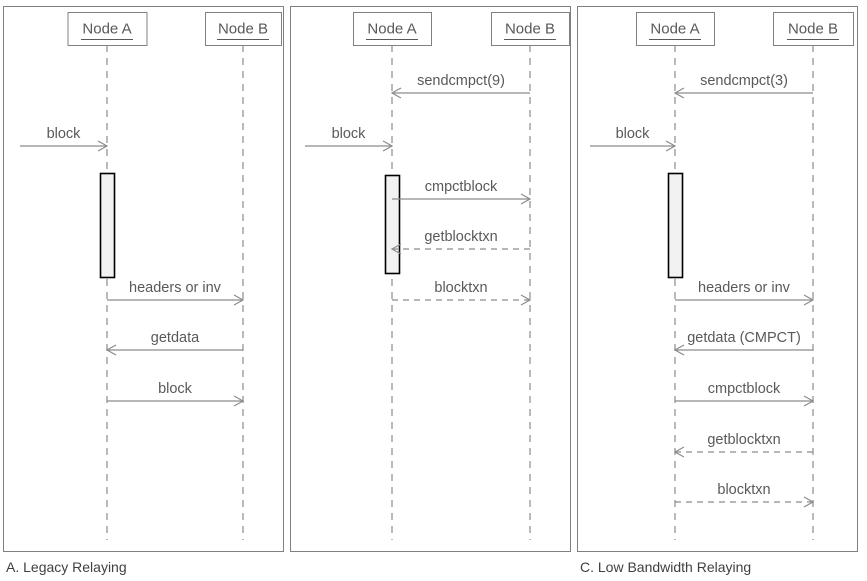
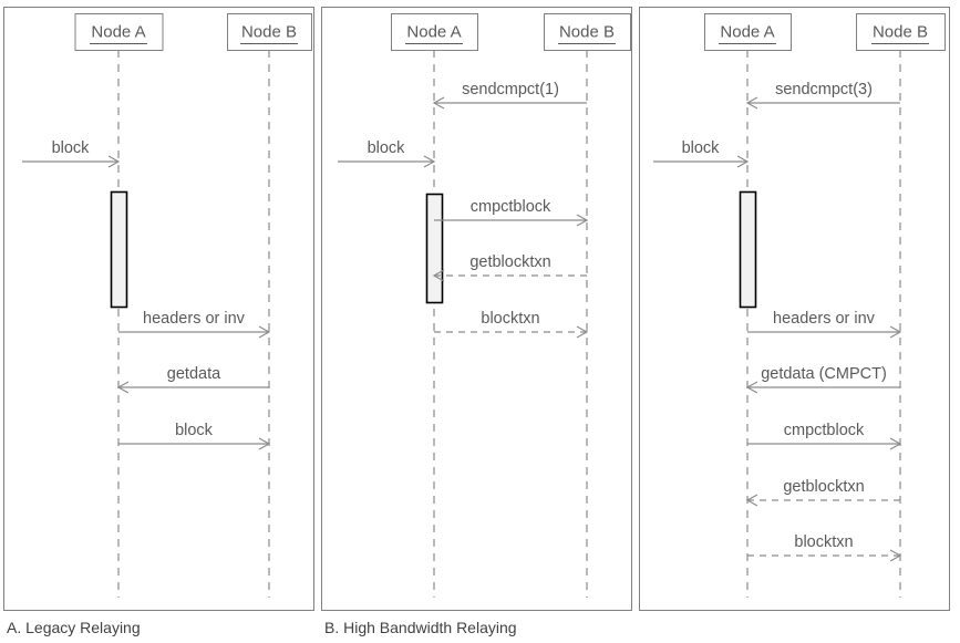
  Node A
  Node B
  block
  headers or inv
  getdata
  block
  A. Legacy Relaying
  Node A
  Node B
- sendcmpct(9)
+ sendcmpct(1)
  block
  cmpctblock
  getblocktxn
  blocktxn
+ B. High Bandwidth Relaying
  Node A
  Node B
  sendcmpct(3)
  block
  headers or inv
  getdata (CMPCT)
  cmpctblock
  getblocktxn
  blocktxn
- C. Low Bandwidth Relaying
